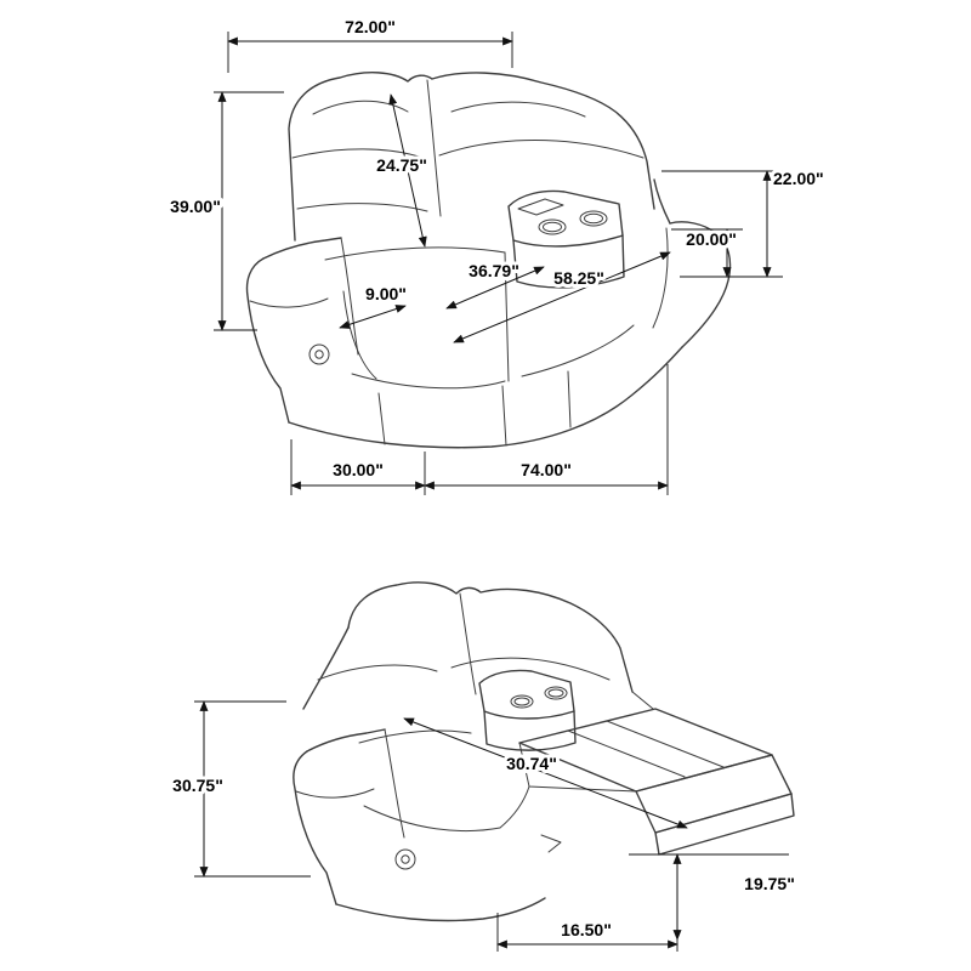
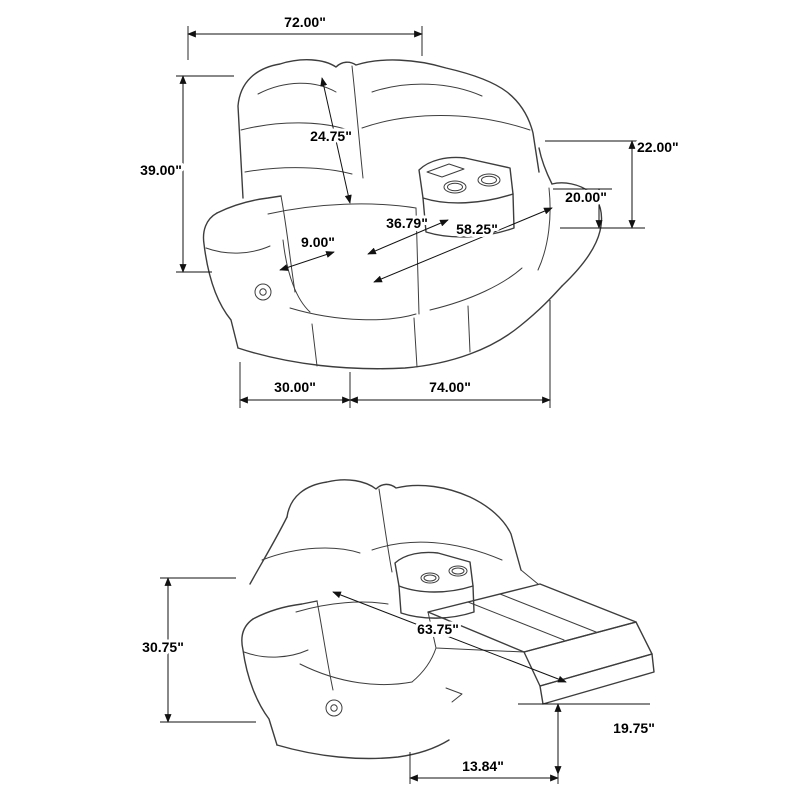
  72.00"
  39.00"
  24.75"
  22.00"
  20.00"
  36.79"
  9.00"
  58.25"
  30.00"
  74.00"
  30.75"
- 30.74"
+ 63.75"
  19.75"
- 16.50"
+ 13.84"
